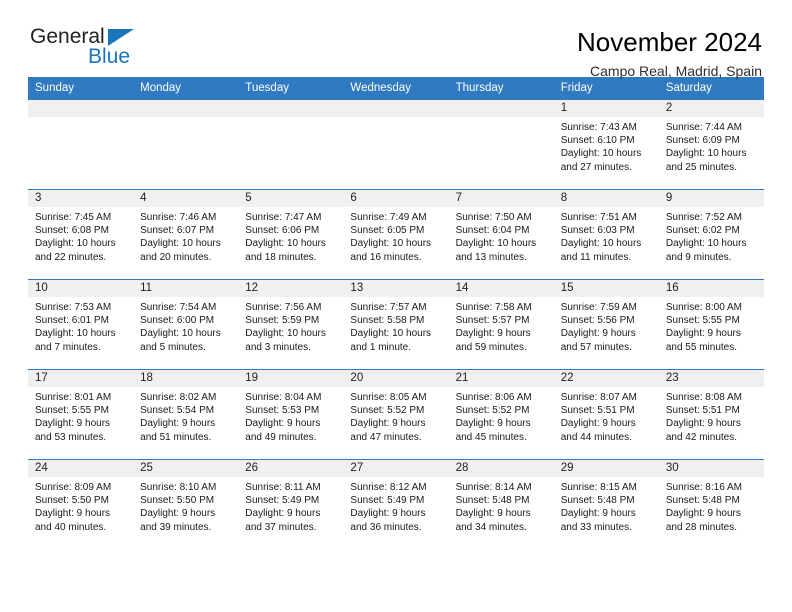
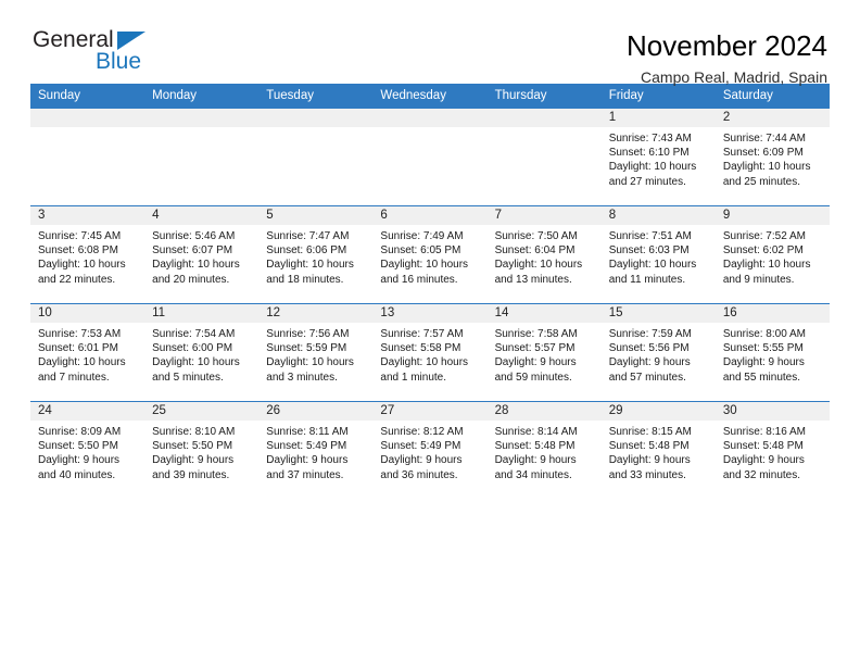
  General
  Blue
  November 2024
  Campo Real, Madrid, Spain
  Sunday	Monday	Tuesday	Wednesday	Thursday	Friday	Saturday
  					1Sunrise: 7:43 AMSunset: 6:10 PMDaylight: 10 hours and 27 minutes.	2Sunrise: 7:44 AMSunset: 6:09 PMDaylight: 10 hours and 25 minutes.
- 3Sunrise: 7:45 AMSunset: 6:08 PMDaylight: 10 hours and 22 minutes.	4Sunrise: 7:46 AMSunset: 6:07 PMDaylight: 10 hours and 20 minutes.	5Sunrise: 7:47 AMSunset: 6:06 PMDaylight: 10 hours and 18 minutes.	6Sunrise: 7:49 AMSunset: 6:05 PMDaylight: 10 hours and 16 minutes.	7Sunrise: 7:50 AMSunset: 6:04 PMDaylight: 10 hours and 13 minutes.	8Sunrise: 7:51 AMSunset: 6:03 PMDaylight: 10 hours and 11 minutes.	9Sunrise: 7:52 AMSunset: 6:02 PMDaylight: 10 hours and 9 minutes.
+ 3Sunrise: 7:45 AMSunset: 6:08 PMDaylight: 10 hours and 22 minutes.	4Sunrise: 5:46 AMSunset: 6:07 PMDaylight: 10 hours and 20 minutes.	5Sunrise: 7:47 AMSunset: 6:06 PMDaylight: 10 hours and 18 minutes.	6Sunrise: 7:49 AMSunset: 6:05 PMDaylight: 10 hours and 16 minutes.	7Sunrise: 7:50 AMSunset: 6:04 PMDaylight: 10 hours and 13 minutes.	8Sunrise: 7:51 AMSunset: 6:03 PMDaylight: 10 hours and 11 minutes.	9Sunrise: 7:52 AMSunset: 6:02 PMDaylight: 10 hours and 9 minutes.
  10Sunrise: 7:53 AMSunset: 6:01 PMDaylight: 10 hours and 7 minutes.	11Sunrise: 7:54 AMSunset: 6:00 PMDaylight: 10 hours and 5 minutes.	12Sunrise: 7:56 AMSunset: 5:59 PMDaylight: 10 hours and 3 minutes.	13Sunrise: 7:57 AMSunset: 5:58 PMDaylight: 10 hours and 1 minute.	14Sunrise: 7:58 AMSunset: 5:57 PMDaylight: 9 hours and 59 minutes.	15Sunrise: 7:59 AMSunset: 5:56 PMDaylight: 9 hours and 57 minutes.	16Sunrise: 8:00 AMSunset: 5:55 PMDaylight: 9 hours and 55 minutes.
- 17Sunrise: 8:01 AMSunset: 5:55 PMDaylight: 9 hours and 53 minutes.	18Sunrise: 8:02 AMSunset: 5:54 PMDaylight: 9 hours and 51 minutes.	19Sunrise: 8:04 AMSunset: 5:53 PMDaylight: 9 hours and 49 minutes.	20Sunrise: 8:05 AMSunset: 5:52 PMDaylight: 9 hours and 47 minutes.	21Sunrise: 8:06 AMSunset: 5:52 PMDaylight: 9 hours and 45 minutes.	22Sunrise: 8:07 AMSunset: 5:51 PMDaylight: 9 hours and 44 minutes.	23Sunrise: 8:08 AMSunset: 5:51 PMDaylight: 9 hours and 42 minutes.
- 24Sunrise: 8:09 AMSunset: 5:50 PMDaylight: 9 hours and 40 minutes.	25Sunrise: 8:10 AMSunset: 5:50 PMDaylight: 9 hours and 39 minutes.	26Sunrise: 8:11 AMSunset: 5:49 PMDaylight: 9 hours and 37 minutes.	27Sunrise: 8:12 AMSunset: 5:49 PMDaylight: 9 hours and 36 minutes.	28Sunrise: 8:14 AMSunset: 5:48 PMDaylight: 9 hours and 34 minutes.	29Sunrise: 8:15 AMSunset: 5:48 PMDaylight: 9 hours and 33 minutes.	30Sunrise: 8:16 AMSunset: 5:48 PMDaylight: 9 hours and 28 minutes.
+ 24Sunrise: 8:09 AMSunset: 5:50 PMDaylight: 9 hours and 40 minutes.	25Sunrise: 8:10 AMSunset: 5:50 PMDaylight: 9 hours and 39 minutes.	26Sunrise: 8:11 AMSunset: 5:49 PMDaylight: 9 hours and 37 minutes.	27Sunrise: 8:12 AMSunset: 5:49 PMDaylight: 9 hours and 36 minutes.	28Sunrise: 8:14 AMSunset: 5:48 PMDaylight: 9 hours and 34 minutes.	29Sunrise: 8:15 AMSunset: 5:48 PMDaylight: 9 hours and 33 minutes.	30Sunrise: 8:16 AMSunset: 5:48 PMDaylight: 9 hours and 32 minutes.
